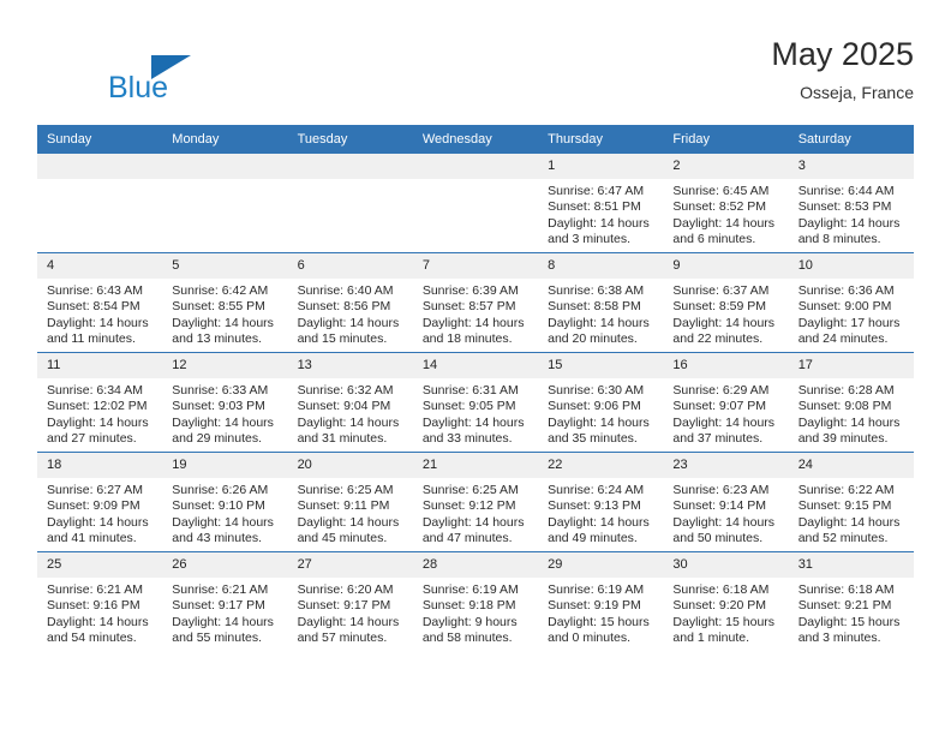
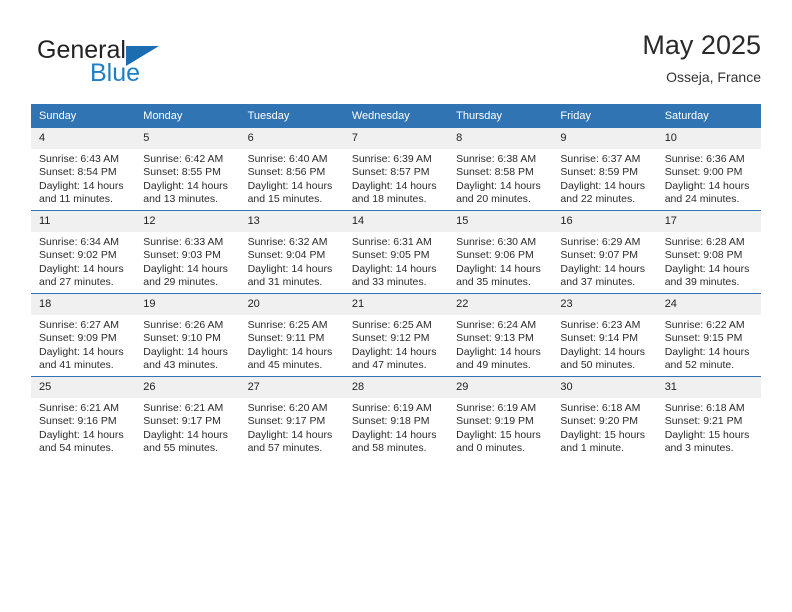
+ General
  Blue
  May 2025
  Osseja, France
  Sunday	Monday	Tuesday	Wednesday	Thursday	Friday	Saturday
- 				1Sunrise: 6:47 AMSunset: 8:51 PMDaylight: 14 hours and 3 minutes.	2Sunrise: 6:45 AMSunset: 8:52 PMDaylight: 14 hours and 6 minutes.	3Sunrise: 6:44 AMSunset: 8:53 PMDaylight: 14 hours and 8 minutes.
- 4Sunrise: 6:43 AMSunset: 8:54 PMDaylight: 14 hours and 11 minutes.	5Sunrise: 6:42 AMSunset: 8:55 PMDaylight: 14 hours and 13 minutes.	6Sunrise: 6:40 AMSunset: 8:56 PMDaylight: 14 hours and 15 minutes.	7Sunrise: 6:39 AMSunset: 8:57 PMDaylight: 14 hours and 18 minutes.	8Sunrise: 6:38 AMSunset: 8:58 PMDaylight: 14 hours and 20 minutes.	9Sunrise: 6:37 AMSunset: 8:59 PMDaylight: 14 hours and 22 minutes.	10Sunrise: 6:36 AMSunset: 9:00 PMDaylight: 17 hours and 24 minutes.
+ 4Sunrise: 6:43 AMSunset: 8:54 PMDaylight: 14 hours and 11 minutes.	5Sunrise: 6:42 AMSunset: 8:55 PMDaylight: 14 hours and 13 minutes.	6Sunrise: 6:40 AMSunset: 8:56 PMDaylight: 14 hours and 15 minutes.	7Sunrise: 6:39 AMSunset: 8:57 PMDaylight: 14 hours and 18 minutes.	8Sunrise: 6:38 AMSunset: 8:58 PMDaylight: 14 hours and 20 minutes.	9Sunrise: 6:37 AMSunset: 8:59 PMDaylight: 14 hours and 22 minutes.	10Sunrise: 6:36 AMSunset: 9:00 PMDaylight: 14 hours and 24 minutes.
- 11Sunrise: 6:34 AMSunset: 12:02 PMDaylight: 14 hours and 27 minutes.	12Sunrise: 6:33 AMSunset: 9:03 PMDaylight: 14 hours and 29 minutes.	13Sunrise: 6:32 AMSunset: 9:04 PMDaylight: 14 hours and 31 minutes.	14Sunrise: 6:31 AMSunset: 9:05 PMDaylight: 14 hours and 33 minutes.	15Sunrise: 6:30 AMSunset: 9:06 PMDaylight: 14 hours and 35 minutes.	16Sunrise: 6:29 AMSunset: 9:07 PMDaylight: 14 hours and 37 minutes.	17Sunrise: 6:28 AMSunset: 9:08 PMDaylight: 14 hours and 39 minutes.
+ 11Sunrise: 6:34 AMSunset: 9:02 PMDaylight: 14 hours and 27 minutes.	12Sunrise: 6:33 AMSunset: 9:03 PMDaylight: 14 hours and 29 minutes.	13Sunrise: 6:32 AMSunset: 9:04 PMDaylight: 14 hours and 31 minutes.	14Sunrise: 6:31 AMSunset: 9:05 PMDaylight: 14 hours and 33 minutes.	15Sunrise: 6:30 AMSunset: 9:06 PMDaylight: 14 hours and 35 minutes.	16Sunrise: 6:29 AMSunset: 9:07 PMDaylight: 14 hours and 37 minutes.	17Sunrise: 6:28 AMSunset: 9:08 PMDaylight: 14 hours and 39 minutes.
- 18Sunrise: 6:27 AMSunset: 9:09 PMDaylight: 14 hours and 41 minutes.	19Sunrise: 6:26 AMSunset: 9:10 PMDaylight: 14 hours and 43 minutes.	20Sunrise: 6:25 AMSunset: 9:11 PMDaylight: 14 hours and 45 minutes.	21Sunrise: 6:25 AMSunset: 9:12 PMDaylight: 14 hours and 47 minutes.	22Sunrise: 6:24 AMSunset: 9:13 PMDaylight: 14 hours and 49 minutes.	23Sunrise: 6:23 AMSunset: 9:14 PMDaylight: 14 hours and 50 minutes.	24Sunrise: 6:22 AMSunset: 9:15 PMDaylight: 14 hours and 52 minutes.
+ 18Sunrise: 6:27 AMSunset: 9:09 PMDaylight: 14 hours and 41 minutes.	19Sunrise: 6:26 AMSunset: 9:10 PMDaylight: 14 hours and 43 minutes.	20Sunrise: 6:25 AMSunset: 9:11 PMDaylight: 14 hours and 45 minutes.	21Sunrise: 6:25 AMSunset: 9:12 PMDaylight: 14 hours and 47 minutes.	22Sunrise: 6:24 AMSunset: 9:13 PMDaylight: 14 hours and 49 minutes.	23Sunrise: 6:23 AMSunset: 9:14 PMDaylight: 14 hours and 50 minutes.	24Sunrise: 6:22 AMSunset: 9:15 PMDaylight: 14 hours and 52 minute.
- 25Sunrise: 6:21 AMSunset: 9:16 PMDaylight: 14 hours and 54 minutes.	26Sunrise: 6:21 AMSunset: 9:17 PMDaylight: 14 hours and 55 minutes.	27Sunrise: 6:20 AMSunset: 9:17 PMDaylight: 14 hours and 57 minutes.	28Sunrise: 6:19 AMSunset: 9:18 PMDaylight: 9 hours and 58 minutes.	29Sunrise: 6:19 AMSunset: 9:19 PMDaylight: 15 hours and 0 minutes.	30Sunrise: 6:18 AMSunset: 9:20 PMDaylight: 15 hours and 1 minute.	31Sunrise: 6:18 AMSunset: 9:21 PMDaylight: 15 hours and 3 minutes.
+ 25Sunrise: 6:21 AMSunset: 9:16 PMDaylight: 14 hours and 54 minutes.	26Sunrise: 6:21 AMSunset: 9:17 PMDaylight: 14 hours and 55 minutes.	27Sunrise: 6:20 AMSunset: 9:17 PMDaylight: 14 hours and 57 minutes.	28Sunrise: 6:19 AMSunset: 9:18 PMDaylight: 14 hours and 58 minutes.	29Sunrise: 6:19 AMSunset: 9:19 PMDaylight: 15 hours and 0 minutes.	30Sunrise: 6:18 AMSunset: 9:20 PMDaylight: 15 hours and 1 minute.	31Sunrise: 6:18 AMSunset: 9:21 PMDaylight: 15 hours and 3 minutes.
